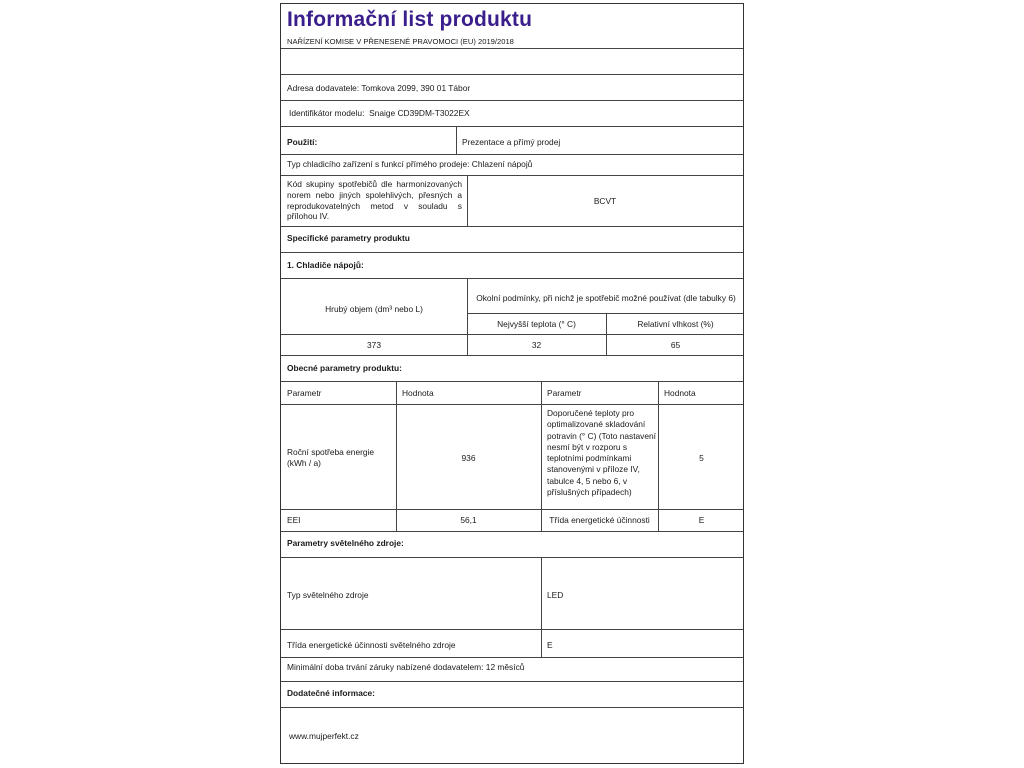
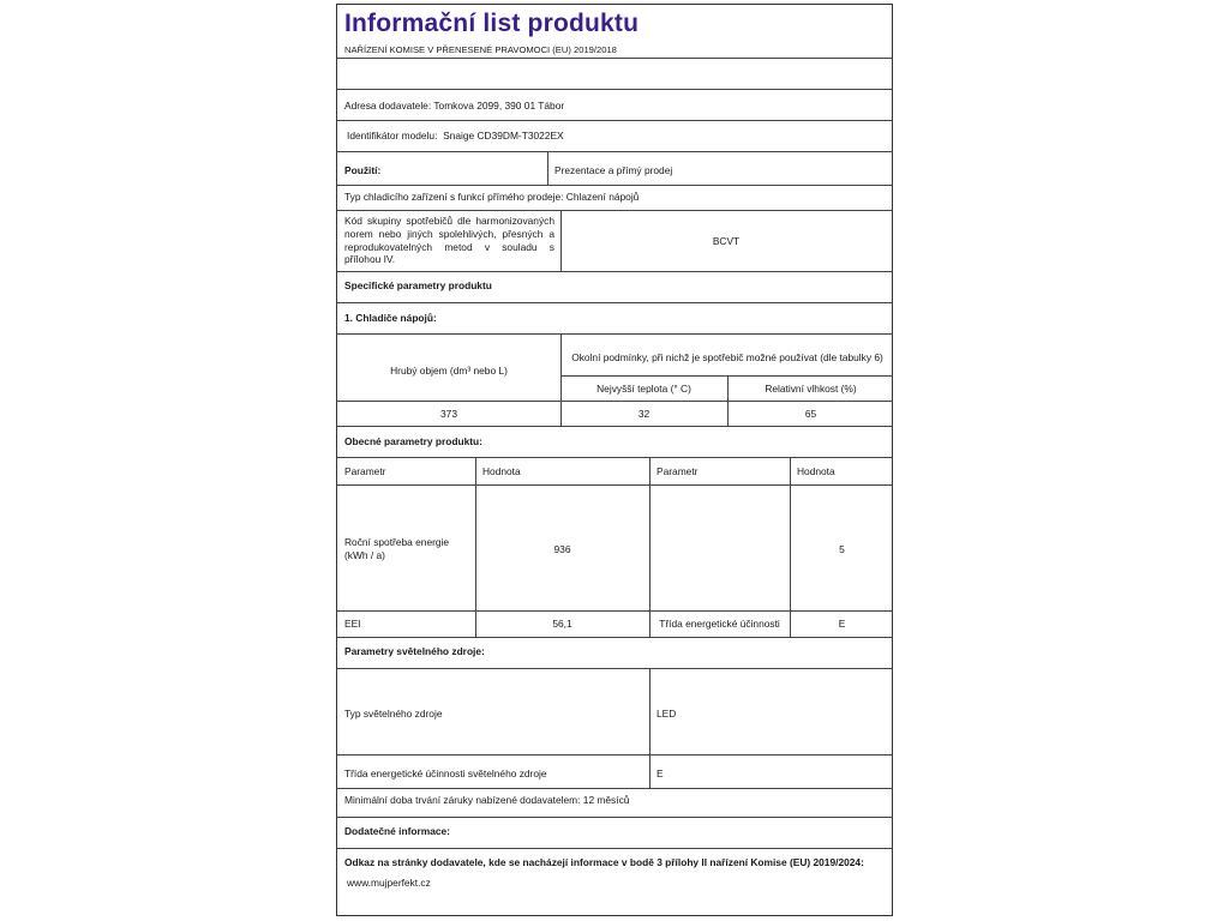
  Informační list produktu
  NAŘÍZENÍ KOMISE V PŘENESENÉ PRAVOMOCI (EU) 2019/2018
  Adresa dodavatele: Tomkova 2099, 390 01 Tábor
  Identifikátor modelu: Snaige CD39DM-T3022EX
  Použití:
  Prezentace a přímý prodej
  Typ chladicího zařízení s funkcí přímého prodeje: Chlazení nápojů
  Kód skupiny spotřebičů dle harmonizovaných norem nebo jiných spolehlivých, přesných a reprodukovatelných metod v souladu s přílohou IV.
  BCVT
  Specifické parametry produktu
  1. Chladiče nápojů:
  Hrubý objem (dm³ nebo L)
  Okolní podmínky, při nichž je spotřebič možné používat (dle tabulky 6)
  Nejvyšší teplota (° C)
  Relativní vlhkost (%)
  373
  32
  65
  Obecné parametry produktu:
  Parametr
  Hodnota
  Parametr
  Hodnota
  Roční spotřeba energie (kWh / a)
  936
- Doporučené teploty pro optimalizované skladování potravin (° C) (Toto nastavení nesmí být v rozporu s teplotními podmínkami stanovenými v příloze IV, tabulce 4, 5 nebo 6, v příslušných případech)
  5
  EEI
  56,1
  Třída energetické účinnosti
  E
  Parametry světelného zdroje:
  Typ světelného zdroje
  LED
  Třída energetické účinnosti světelného zdroje
  E
  Minimální doba trvání záruky nabízené dodavatelem: 12 měsíců
  Dodatečné informace:
+ Odkaz na stránky dodavatele, kde se nacházejí informace v bodě 3 přílohy II nařízení Komise (EU) 2019/2024:
  www.mujperfekt.cz
